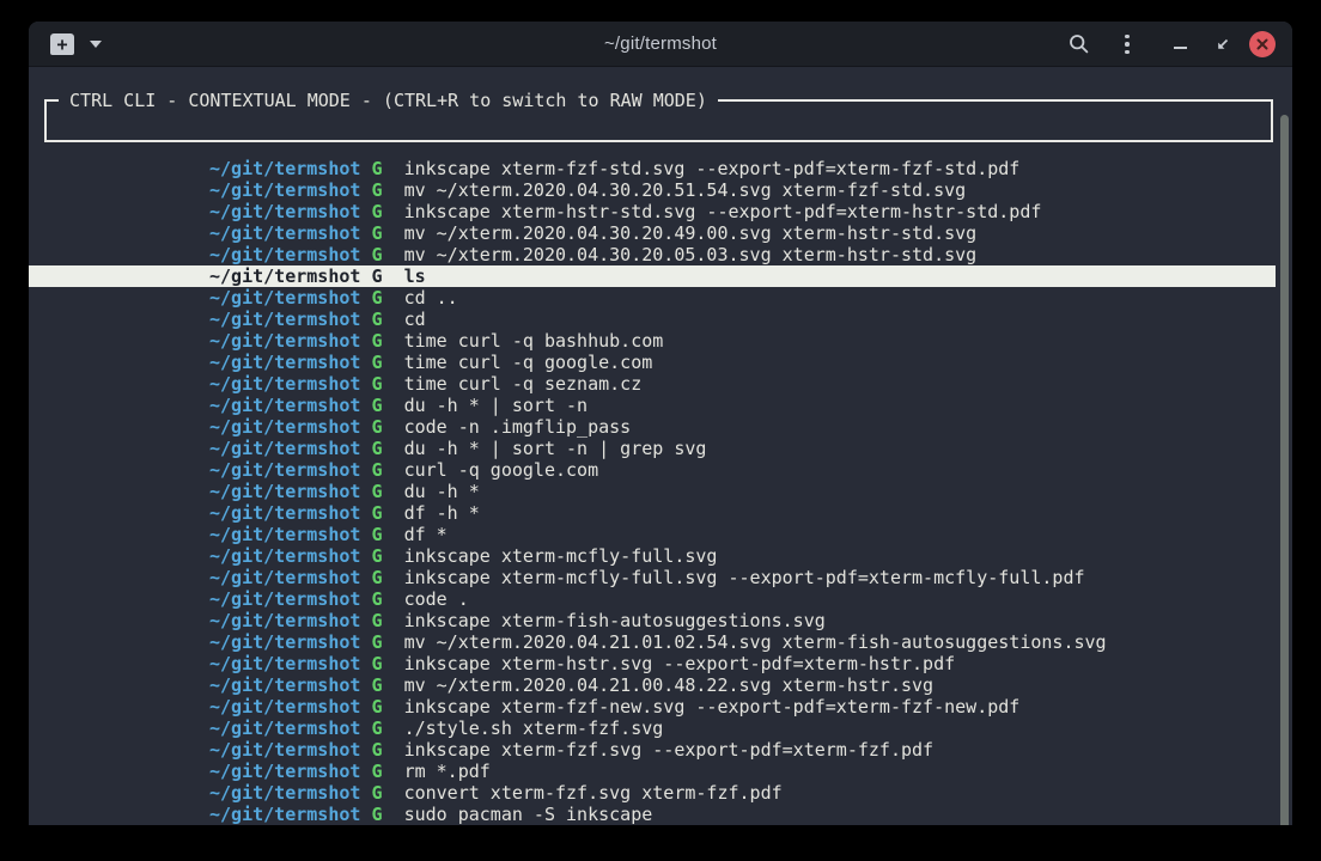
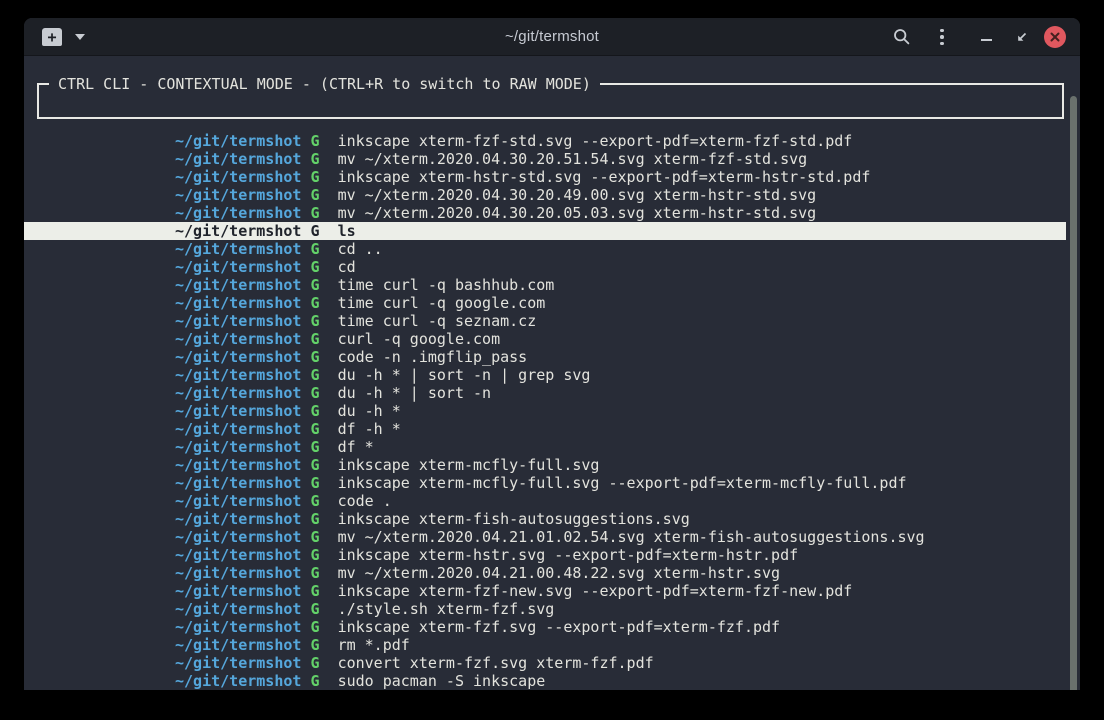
  +
  ~/git/termshot
  CTRL CLI - CONTEXTUAL MODE - (CTRL+R to switch to RAW MODE)
  ~/git/termshot G inkscape xterm-fzf-std.svg --export-pdf=xterm-fzf-std.pdf
  ~/git/termshot G mv ~/xterm.2020.04.30.20.51.54.svg xterm-fzf-std.svg
  ~/git/termshot G inkscape xterm-hstr-std.svg --export-pdf=xterm-hstr-std.pdf
  ~/git/termshot G mv ~/xterm.2020.04.30.20.49.00.svg xterm-hstr-std.svg
  ~/git/termshot G mv ~/xterm.2020.04.30.20.05.03.svg xterm-hstr-std.svg
  ~/git/termshot G ls
  ~/git/termshot G cd ..
  ~/git/termshot G cd
  ~/git/termshot G time curl -q bashhub.com
  ~/git/termshot G time curl -q google.com
  ~/git/termshot G time curl -q seznam.cz
- ~/git/termshot G du -h * | sort -n
+ ~/git/termshot G curl -q google.com
  ~/git/termshot G code -n .imgflip_pass
  ~/git/termshot G du -h * | sort -n | grep svg
- ~/git/termshot G curl -q google.com
+ ~/git/termshot G du -h * | sort -n
  ~/git/termshot G du -h *
  ~/git/termshot G df -h *
  ~/git/termshot G df *
  ~/git/termshot G inkscape xterm-mcfly-full.svg
  ~/git/termshot G inkscape xterm-mcfly-full.svg --export-pdf=xterm-mcfly-full.pdf
  ~/git/termshot G code .
  ~/git/termshot G inkscape xterm-fish-autosuggestions.svg
  ~/git/termshot G mv ~/xterm.2020.04.21.01.02.54.svg xterm-fish-autosuggestions.svg
  ~/git/termshot G inkscape xterm-hstr.svg --export-pdf=xterm-hstr.pdf
  ~/git/termshot G mv ~/xterm.2020.04.21.00.48.22.svg xterm-hstr.svg
  ~/git/termshot G inkscape xterm-fzf-new.svg --export-pdf=xterm-fzf-new.pdf
  ~/git/termshot G ./style.sh xterm-fzf.svg
  ~/git/termshot G inkscape xterm-fzf.svg --export-pdf=xterm-fzf.pdf
  ~/git/termshot G rm *.pdf
  ~/git/termshot G convert xterm-fzf.svg xterm-fzf.pdf
  ~/git/termshot G sudo pacman -S inkscape
